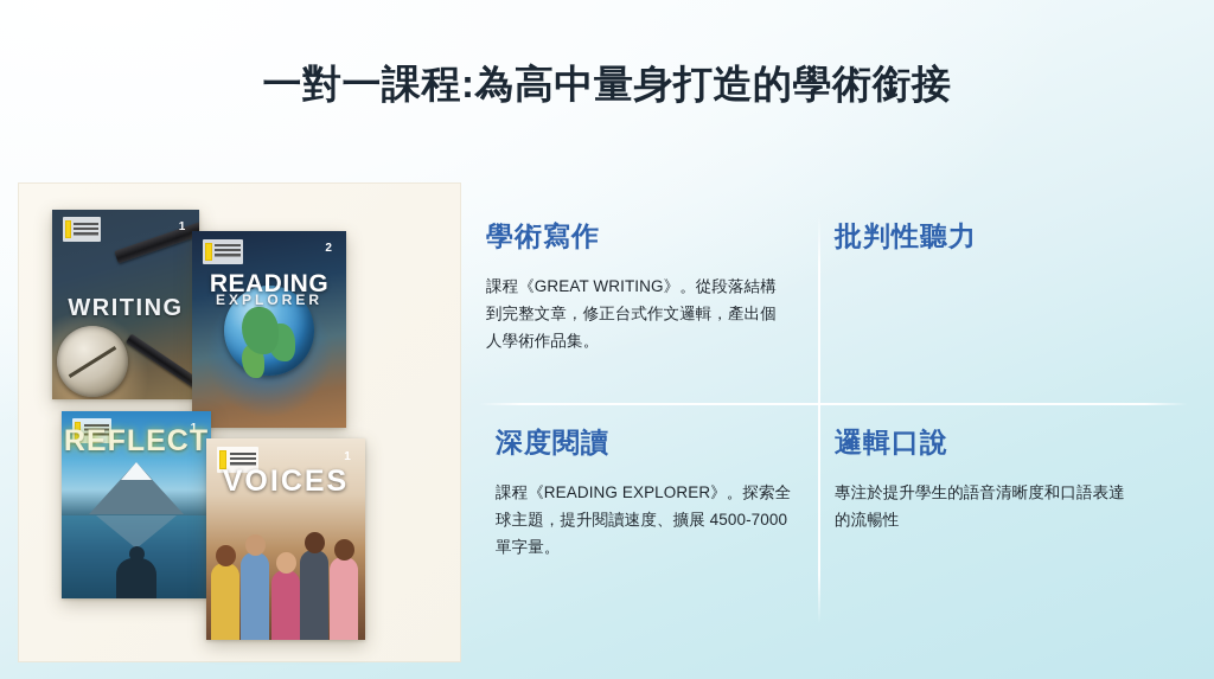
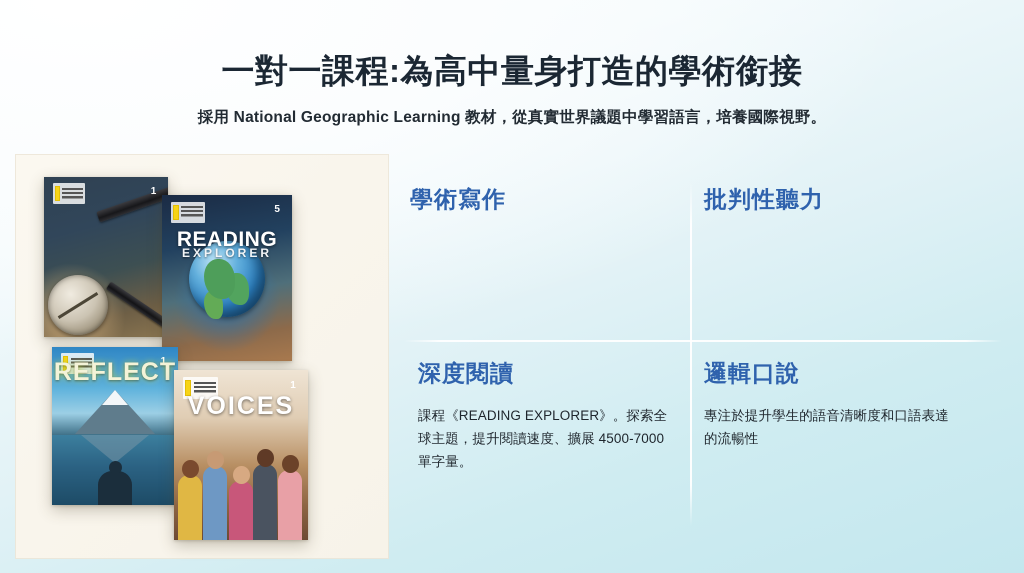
  一對一課程:為高中量身打造的學術銜接
+ 採用 National Geographic Learning 教材，從真實世界議題中學習語言，培養國際視野。
  1
- WRITING
- 2
+ 5
  READING
  EXPLORER
  1
  REFLECT
  1
  VOICES
  學術寫作
- 課程《GREAT WRITING》。從段落結構到完整文章，修正台式作文邏輯，產出個人學術作品集。
  批判性聽力
  深度閱讀
  課程《READING EXPLORER》。探索全球主題，提升閱讀速度、擴展 4500-7000 單字量。
  邏輯口說
  專注於提升學生的語音清晰度和口語表達的流暢性
